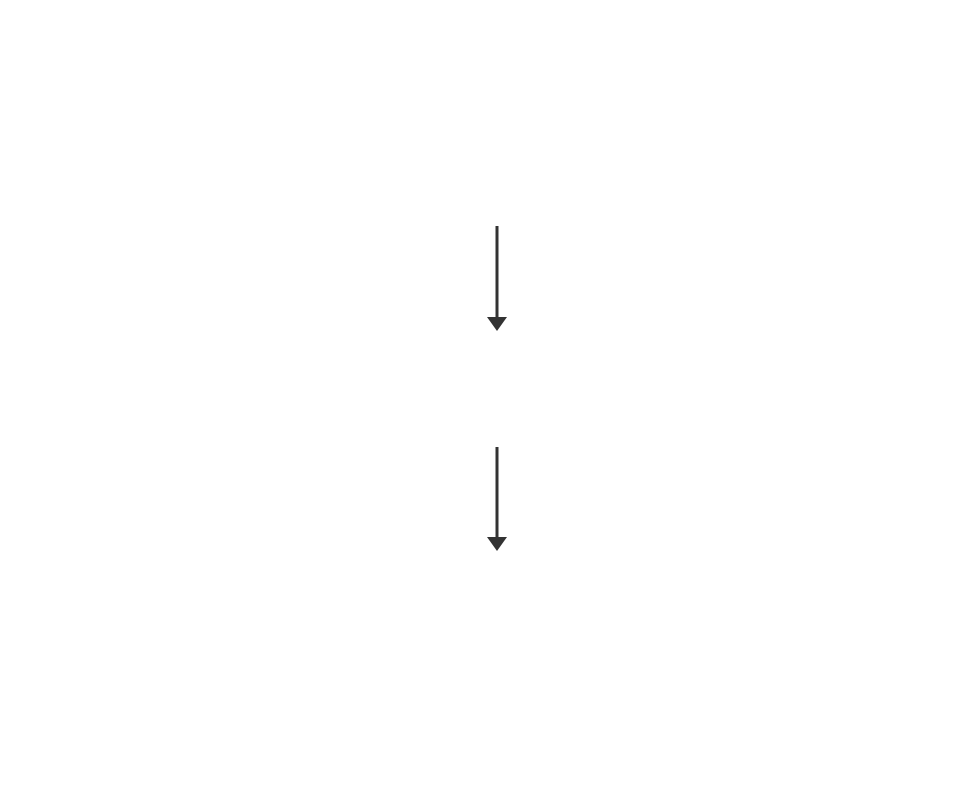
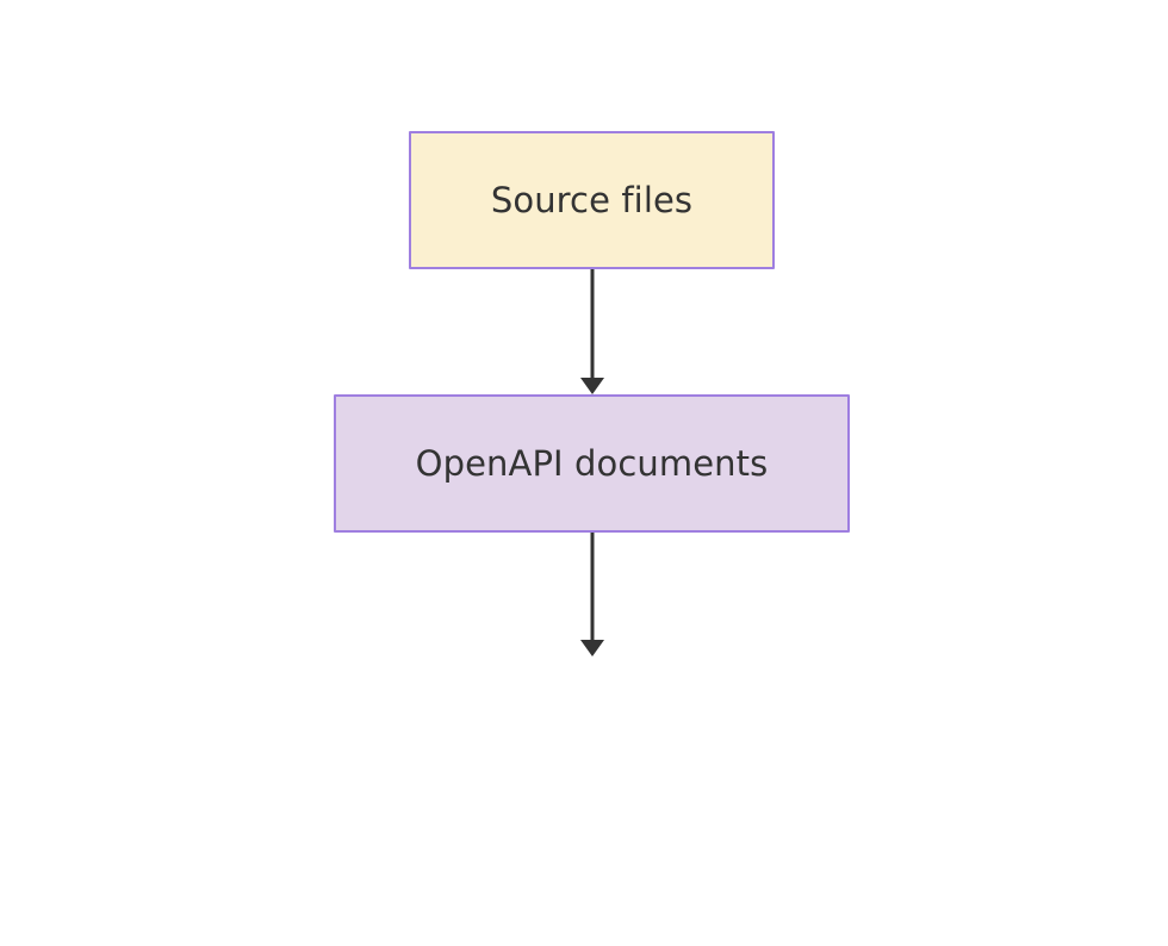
+ Source files
+ OpenAPI documents
